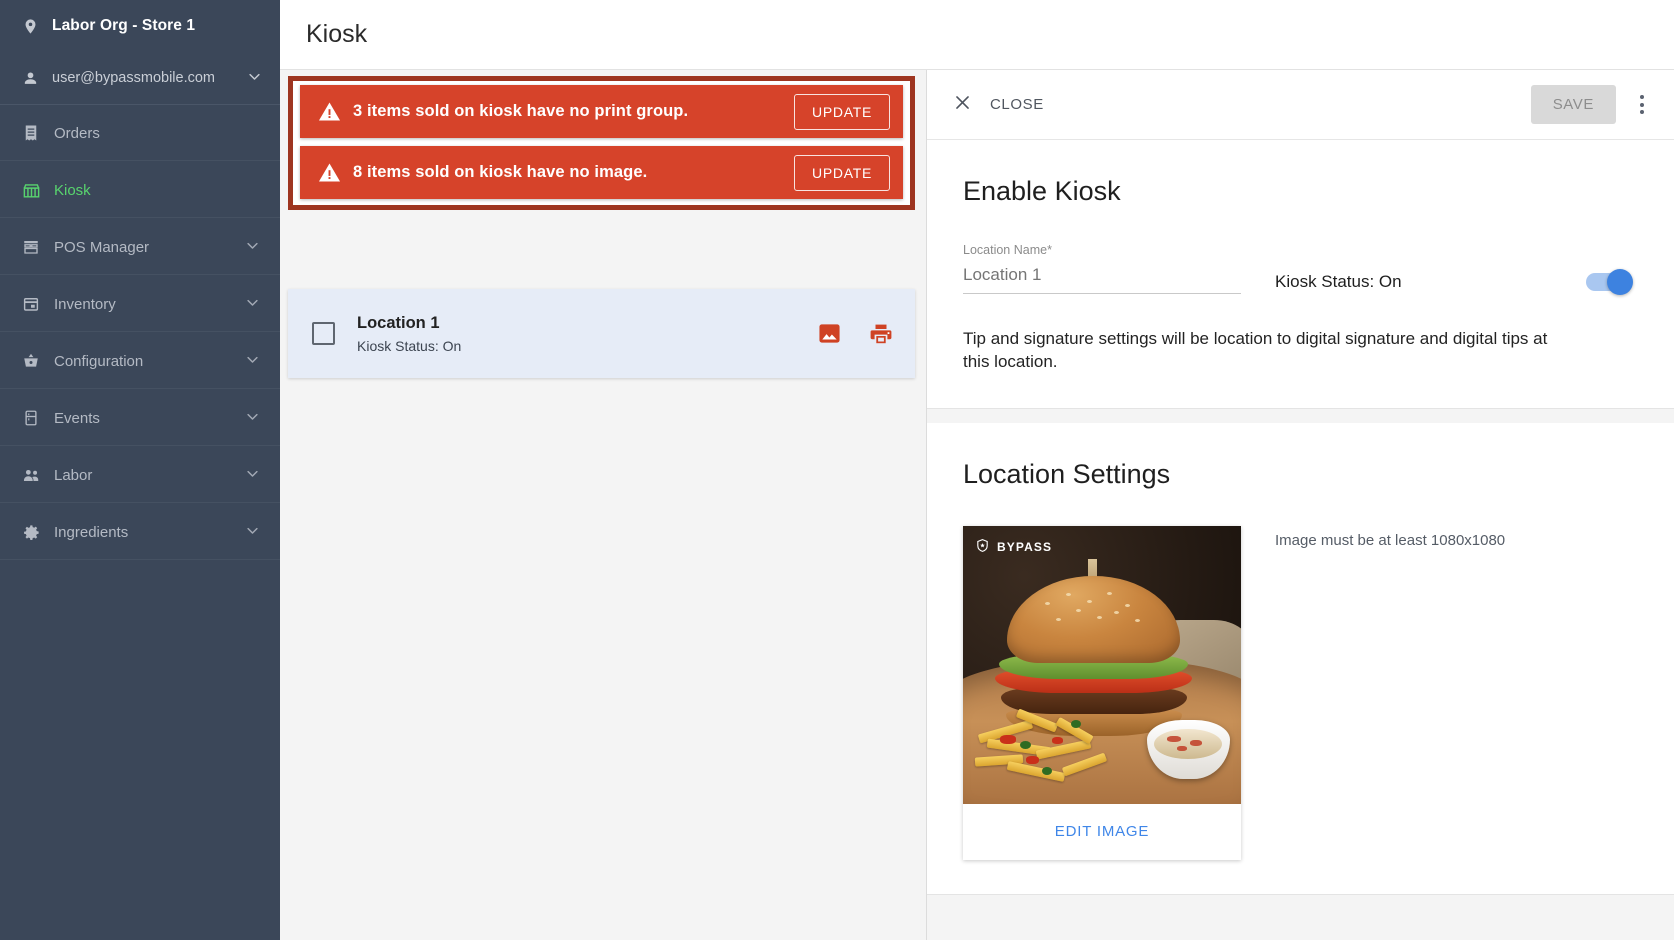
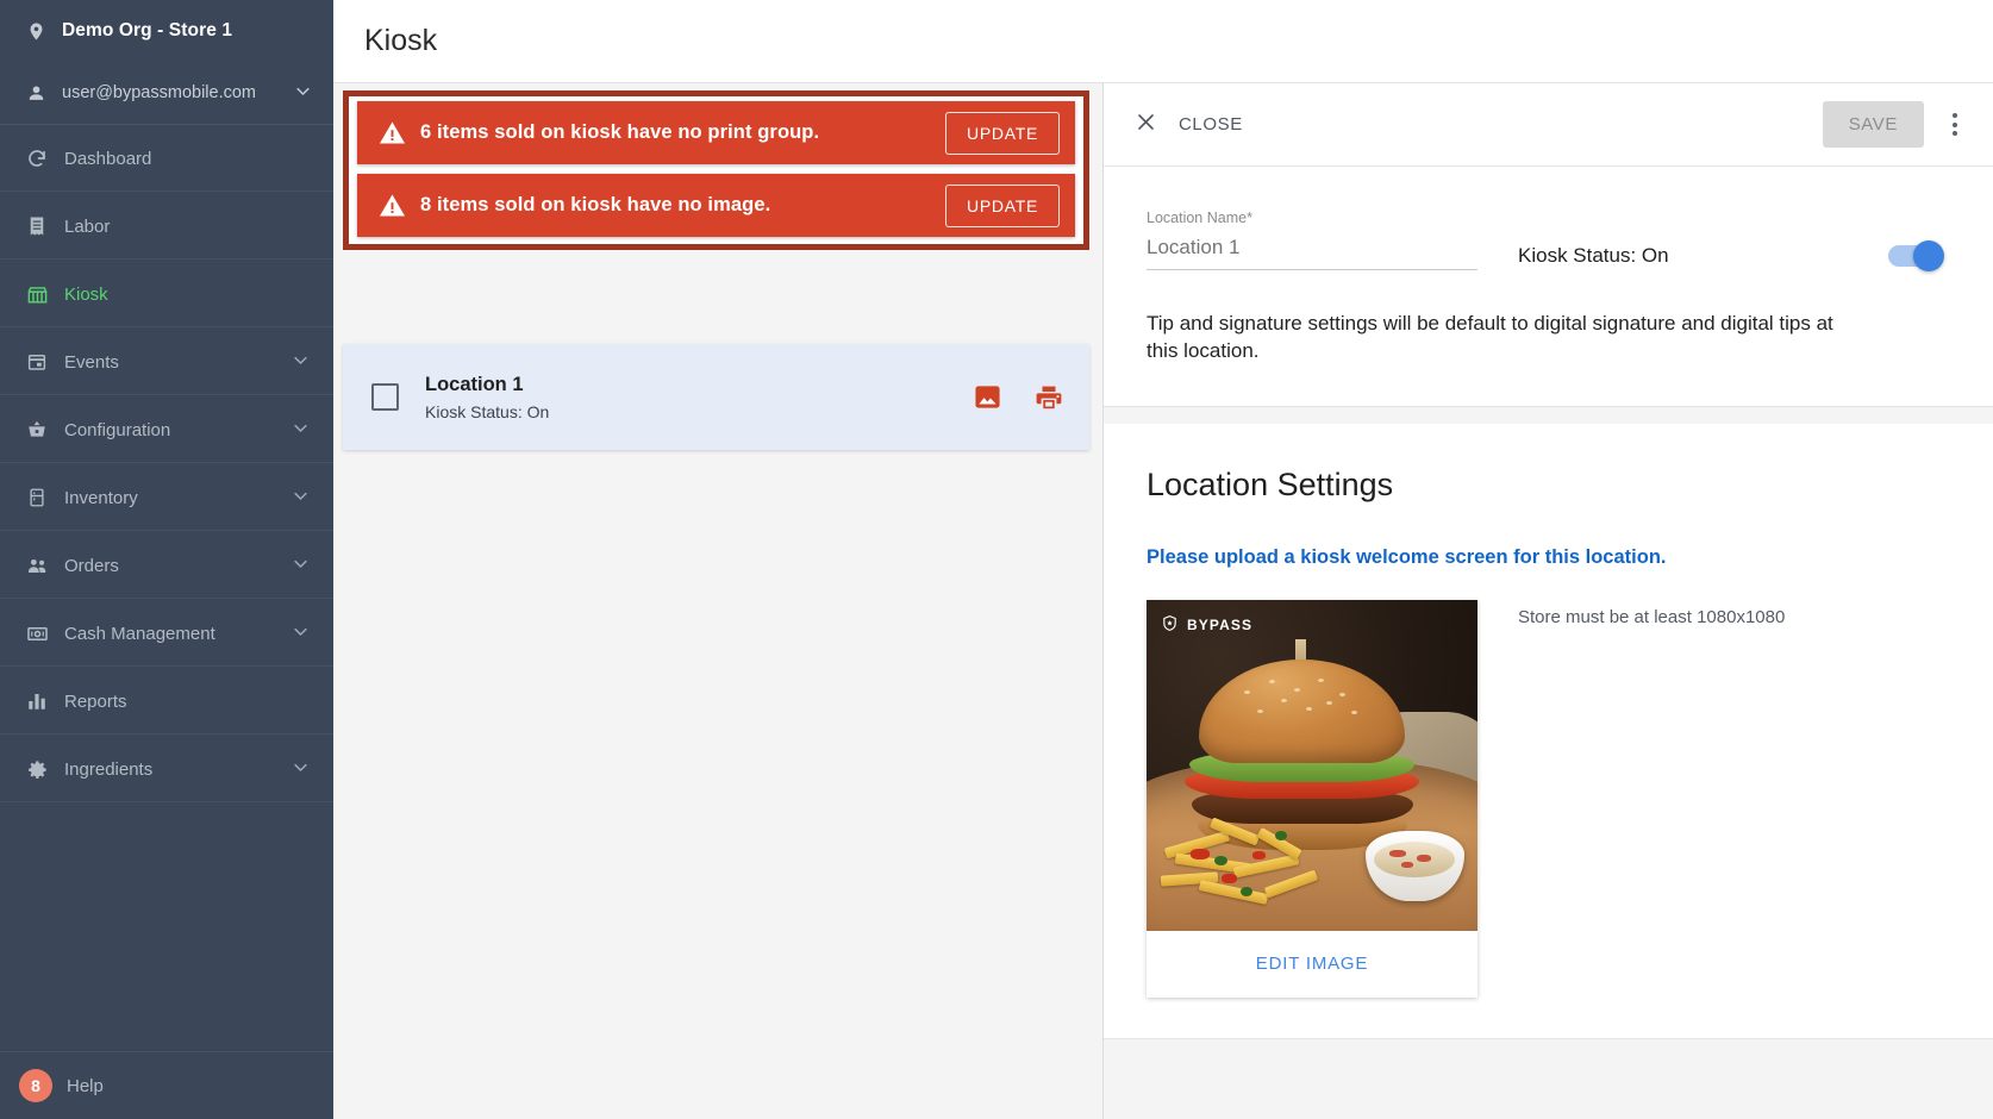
- Labor Org - Store 1
+ Demo Org - Store 1
  user@bypassmobile.com
+ Dashboard
- Orders
+ Labor
  Kiosk
- POS Manager
- Inventory
+ Events
  Configuration
- Events
+ Inventory
- Labor
+ Orders
+ Cash Management
+ Reports
  Ingredients
+ 8
+ Help
  Kiosk
- 3 items sold on kiosk have no print group.
+ 6 items sold on kiosk have no print group.
  UPDATE
  8 items sold on kiosk have no image.
  UPDATE
  Location 1
  Kiosk Status: On
  CLOSE
  SAVE
- Enable Kiosk
  Location Name*
  Location 1
  Kiosk Status: On
- Tip and signature settings will be location to digital signature and digital tips at this location.
+ Tip and signature settings will be default to digital signature and digital tips at this location.
  Location Settings
+ Please upload a kiosk welcome screen for this location.
  BYPASS
  EDIT IMAGE
- Image must be at least 1080x1080
+ Store must be at least 1080x1080
